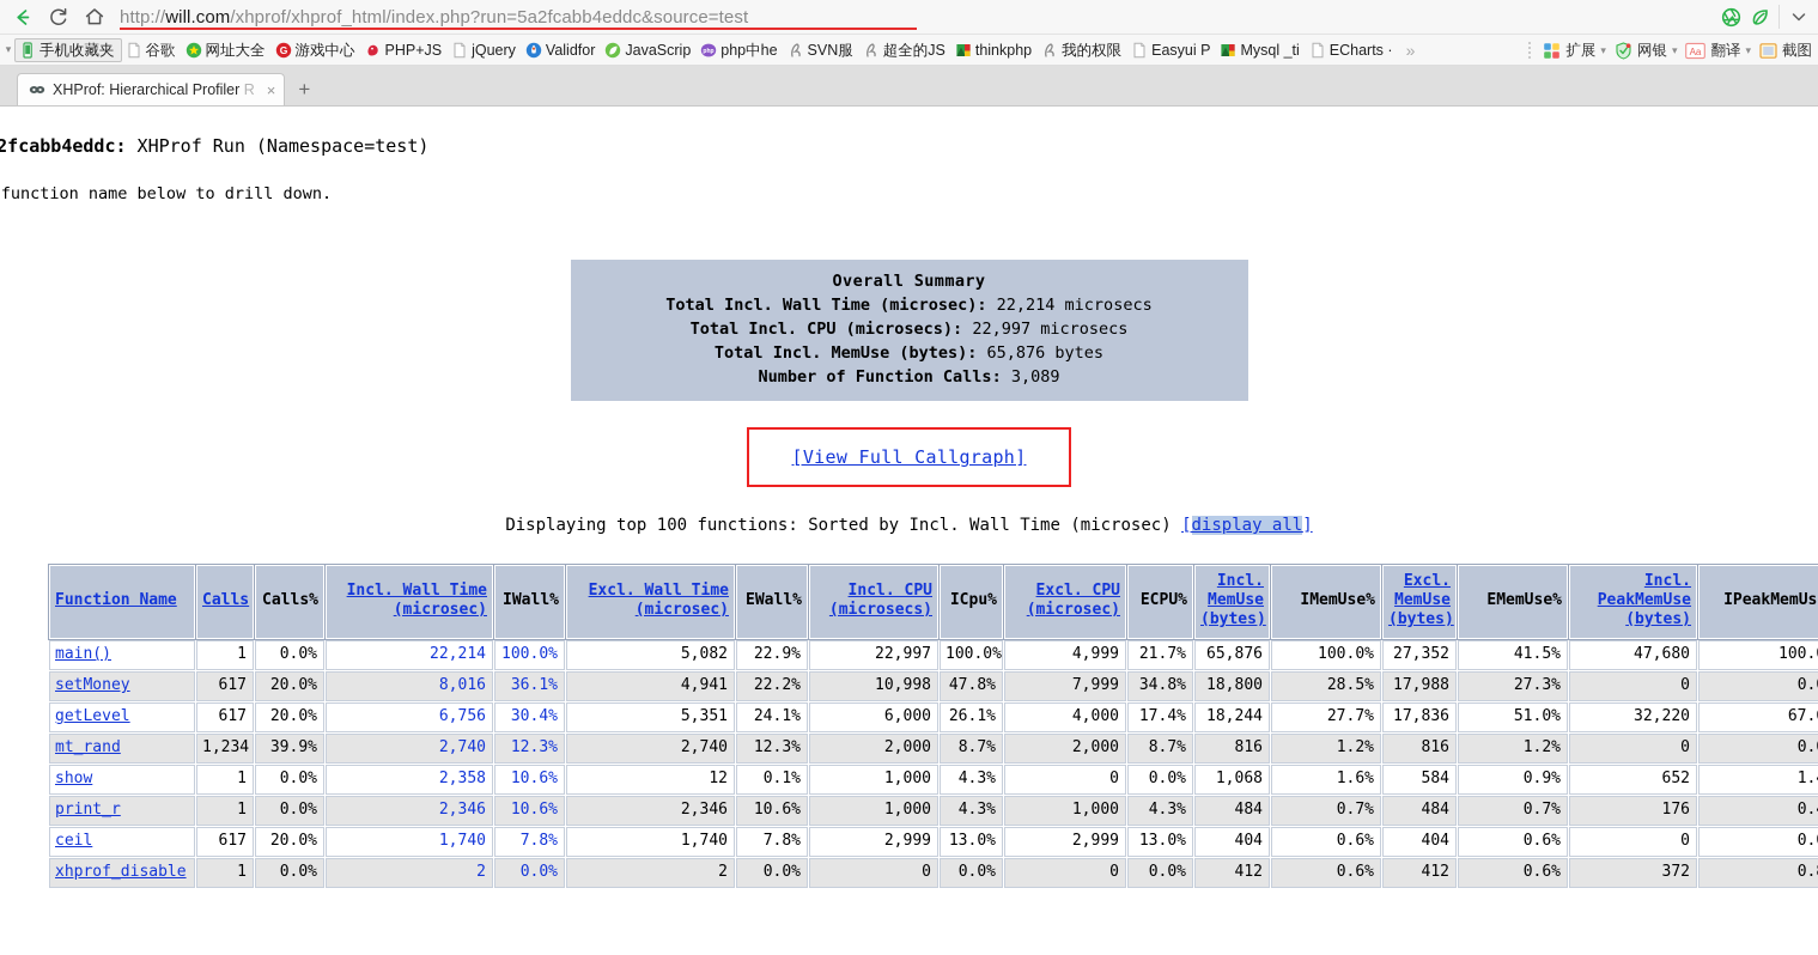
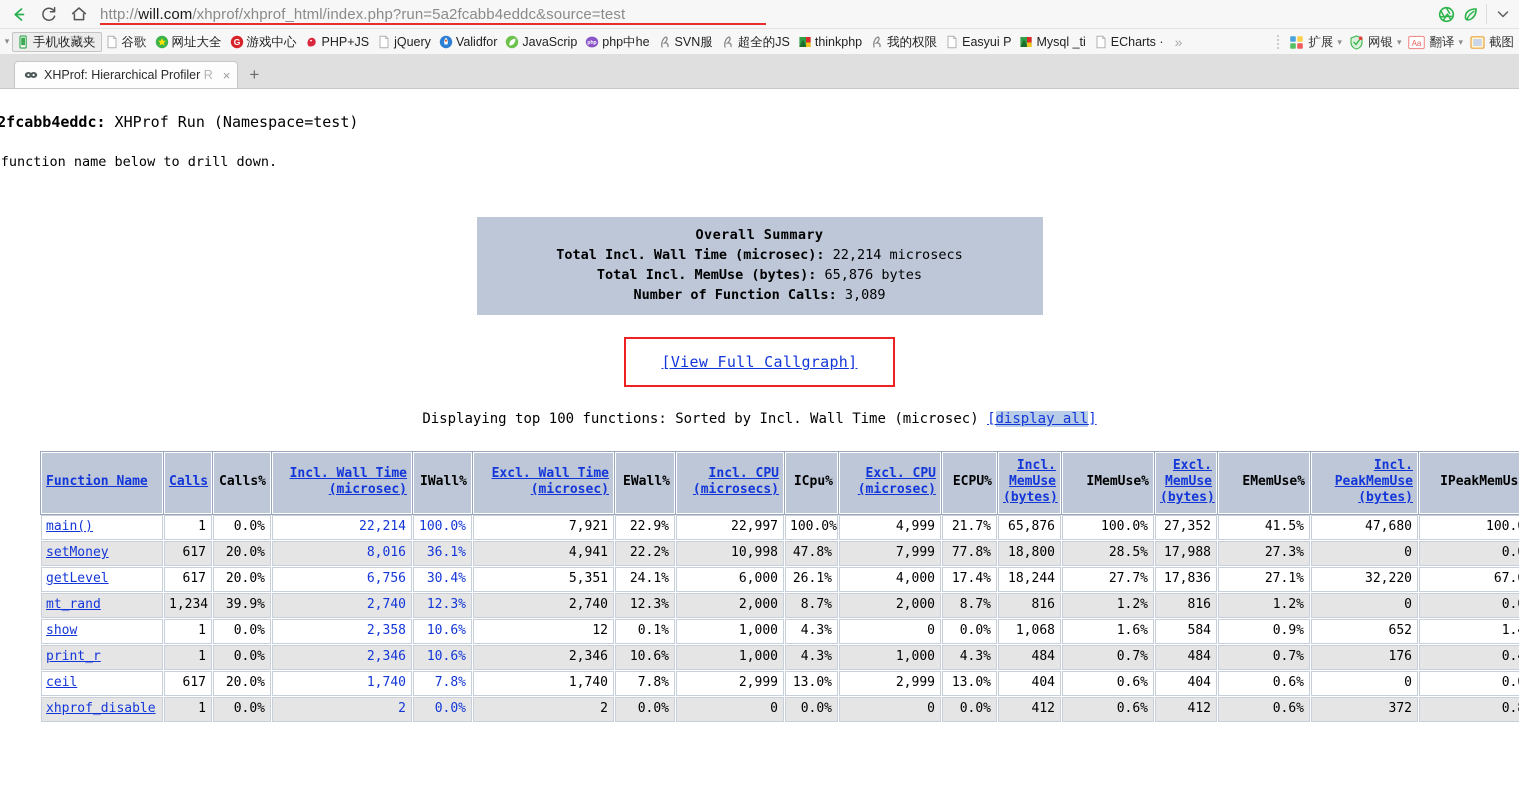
  http://will.com/xhprof/xhprof_html/index.php?run=5a2fcabb4eddc&source=test
  ▾
  手机收藏夹
  谷歌
  网址大全
  G
  游戏中心
  PHP+JS
  jQuery
  Validfor
  JavaScrip
  php中he
  SVN服
  超全的JS
  thinkphp
  我的权限
  Easyui P
  Mysql _ti
  ECharts ·
  »
  扩展
  ▾
  网银
  ▾
  Aa
  翻译
  ▾
  截图
  XHProf: Hierarchical Profiler R
  ×
  +
  2fcabb4eddc: XHProf Run (Namespace=test)
  function name below to drill down.
  Overall Summary
  Total Incl. Wall Time (microsec): 22,214 microsecs
- Total Incl. CPU (microsecs): 22,997 microsecs
  Total Incl. MemUse (bytes): 65,876 bytes
  Number of Function Calls: 3,089
  [View Full Callgraph]
  Displaying top 100 functions: Sorted by Incl. Wall Time (microsec) [display all]
  Function Name	Calls	Calls%	Incl. Wall Time(microsec)	IWall%	Excl. Wall Time(microsec)	EWall%	Incl. CPU(microsecs)	ICpu%	Excl. CPU(microsec)	ECPU%	Incl.MemUse(bytes)	IMemUse%	Excl.MemUse(bytes)	EMemUse%	Incl.PeakMemUse(bytes)	IPeakMemUs
- main()	1	0.0%	22,214	100.0%	5,082	22.9%	22,997	100.0%	4,999	21.7%	65,876	100.0%	27,352	41.5%	47,680	100.
+ main()	1	0.0%	22,214	100.0%	7,921	22.9%	22,997	100.0%	4,999	21.7%	65,876	100.0%	27,352	41.5%	47,680	100.
- setMoney	617	20.0%	8,016	36.1%	4,941	22.2%	10,998	47.8%	7,999	34.8%	18,800	28.5%	17,988	27.3%	0	0.
+ setMoney	617	20.0%	8,016	36.1%	4,941	22.2%	10,998	47.8%	7,999	77.8%	18,800	28.5%	17,988	27.3%	0	0.
- getLevel	617	20.0%	6,756	30.4%	5,351	24.1%	6,000	26.1%	4,000	17.4%	18,244	27.7%	17,836	51.0%	32,220	67.
+ getLevel	617	20.0%	6,756	30.4%	5,351	24.1%	6,000	26.1%	4,000	17.4%	18,244	27.7%	17,836	27.1%	32,220	67.
  mt_rand	1,234	39.9%	2,740	12.3%	2,740	12.3%	2,000	8.7%	2,000	8.7%	816	1.2%	816	1.2%	0	0.
  show	1	0.0%	2,358	10.6%	12	0.1%	1,000	4.3%	0	0.0%	1,068	1.6%	584	0.9%	652	1.
  print_r	1	0.0%	2,346	10.6%	2,346	10.6%	1,000	4.3%	1,000	4.3%	484	0.7%	484	0.7%	176	0.
  ceil	617	20.0%	1,740	7.8%	1,740	7.8%	2,999	13.0%	2,999	13.0%	404	0.6%	404	0.6%	0	0.
  xhprof_disable	1	0.0%	2	0.0%	2	0.0%	0	0.0%	0	0.0%	412	0.6%	412	0.6%	372	0.
